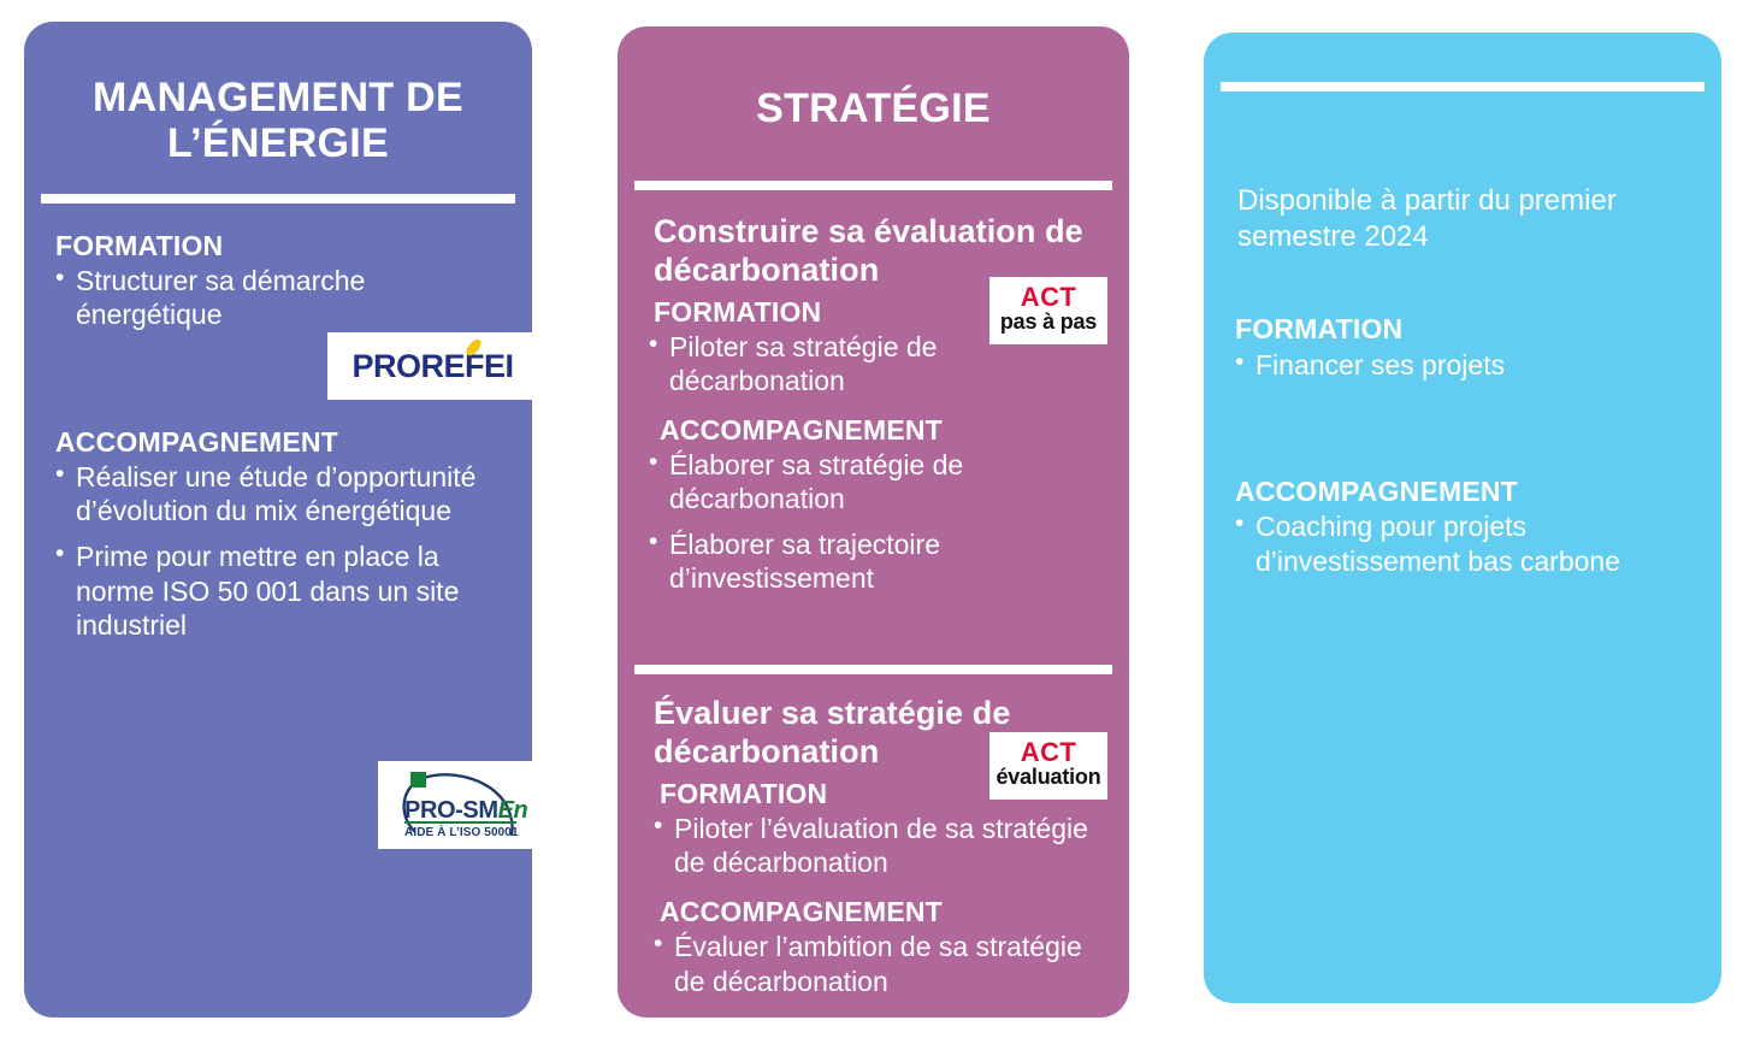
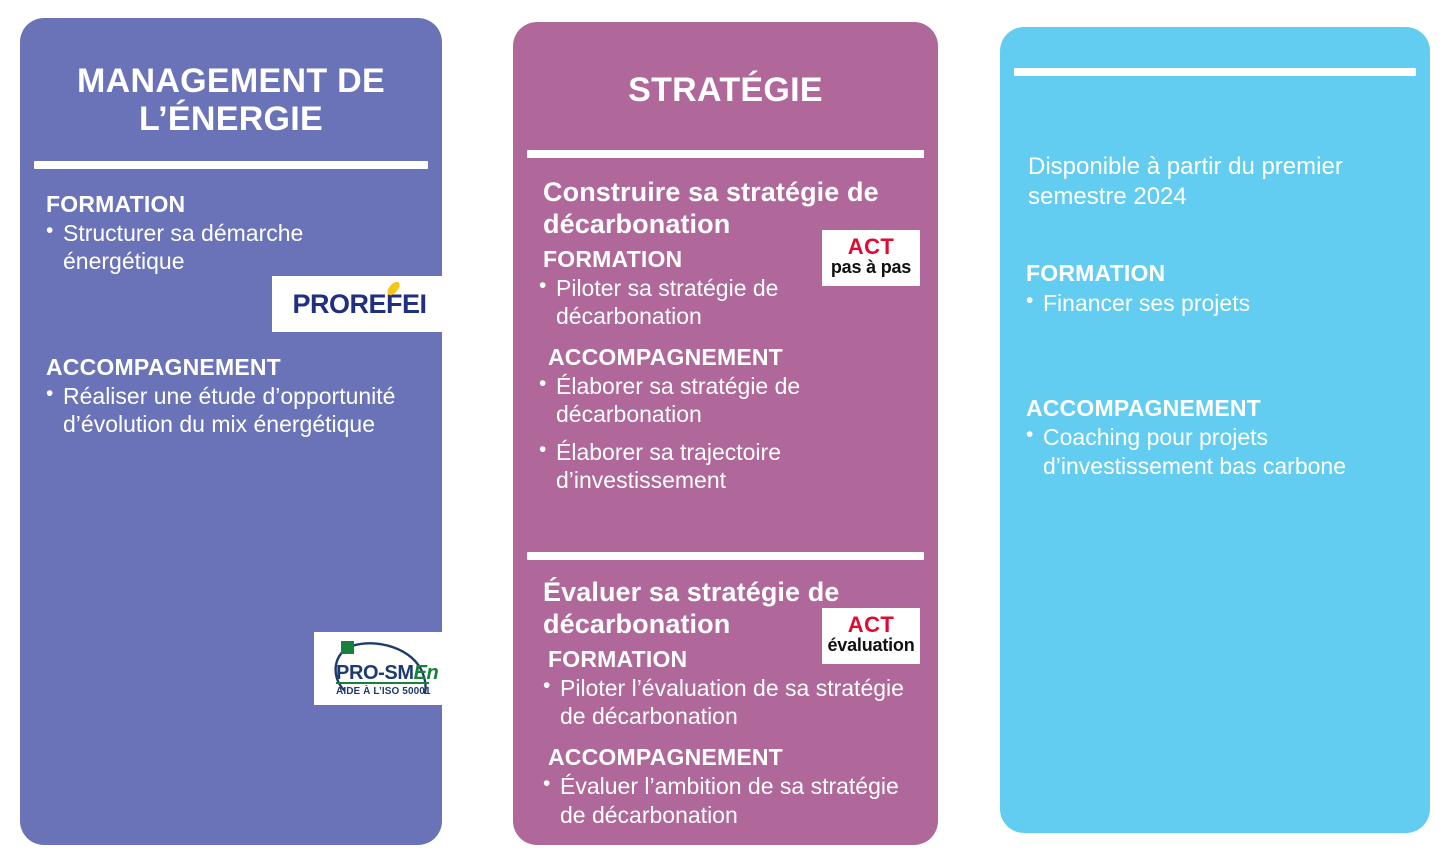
  MANAGEMENT DE L’ÉNERGIE
  FORMATION
  Structurer sa démarche énergétique
  ACCOMPAGNEMENT
  Réaliser une étude d’opportunité d’évolution du mix énergétique
- Prime pour mettre en place la norme ISO 50 001 dans un site industriel
  PROREFEI
  PRO-SMEn
  AIDE À L’ISO 50001
  STRATÉGIE
- Construire sa évaluation de décarbonation
+ Construire sa stratégie de décarbonation
  FORMATION
  Piloter sa stratégie de décarbonation
  ACCOMPAGNEMENT
  Élaborer sa stratégie de décarbonation
  Élaborer sa trajectoire d’investissement
  Évaluer sa stratégie de décarbonation
  FORMATION
  Piloter l’évaluation de sa stratégie de décarbonation
  ACCOMPAGNEMENT
  Évaluer l’ambition de sa stratégie de décarbonation
  ACT
  pas à pas
  ACT
  évaluation
  Disponible à partir du premier semestre 2024
  FORMATION
  Financer ses projets
  ACCOMPAGNEMENT
  Coaching pour projets d’investissement bas carbone
